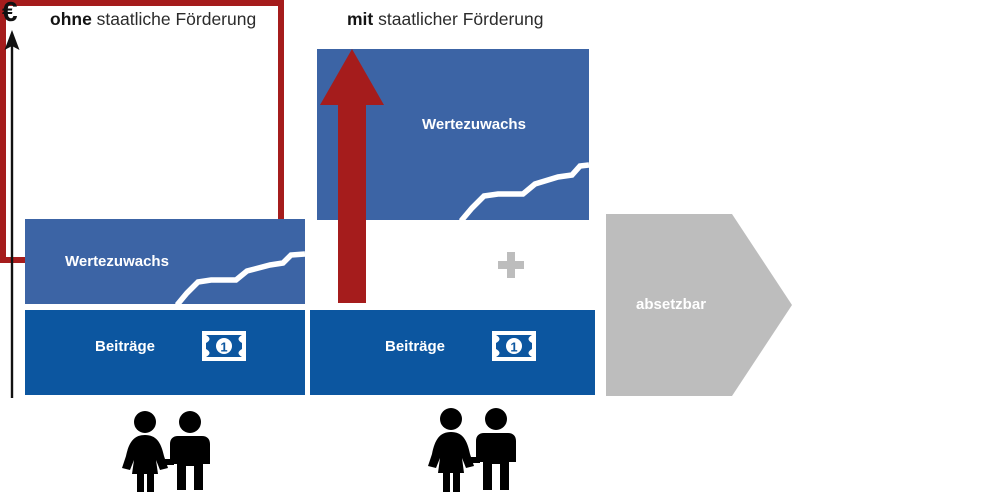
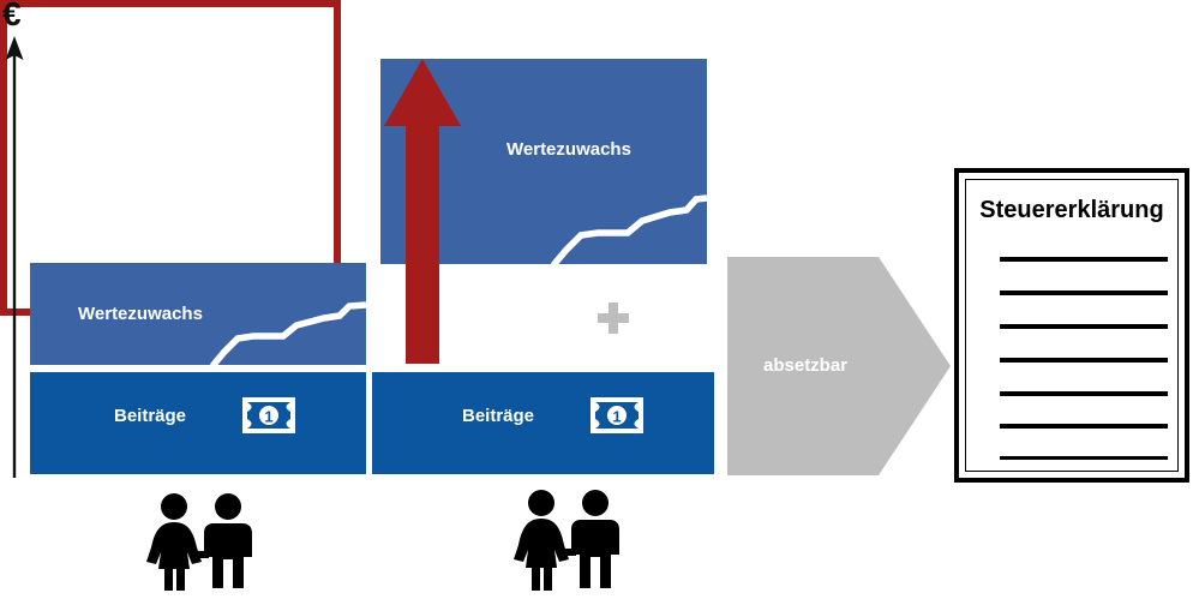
  €
- ohne staatliche Förderung
- mit staatlicher Förderung
  Wertezuwachs
  Beiträge
  1
  Wertezuwachs
  Beiträge
  1
  absetzbar
+ Steuererklärung
